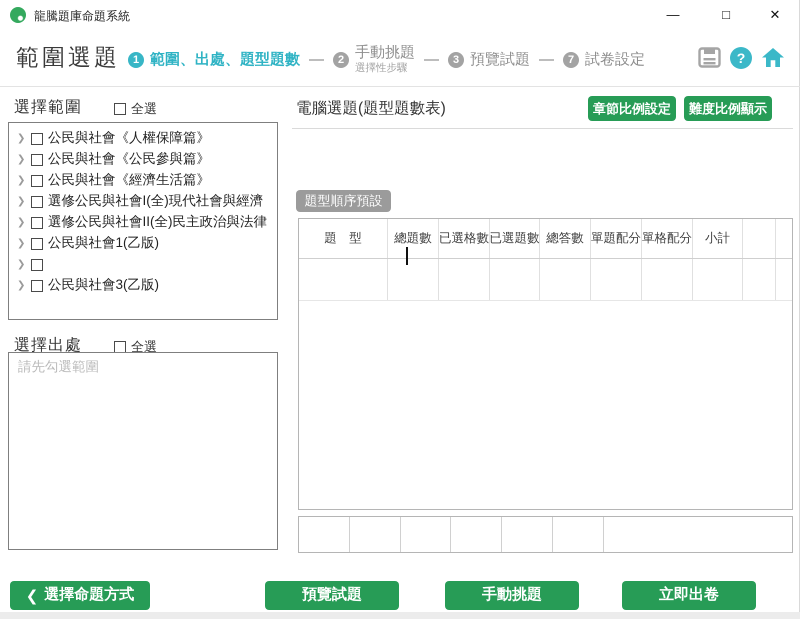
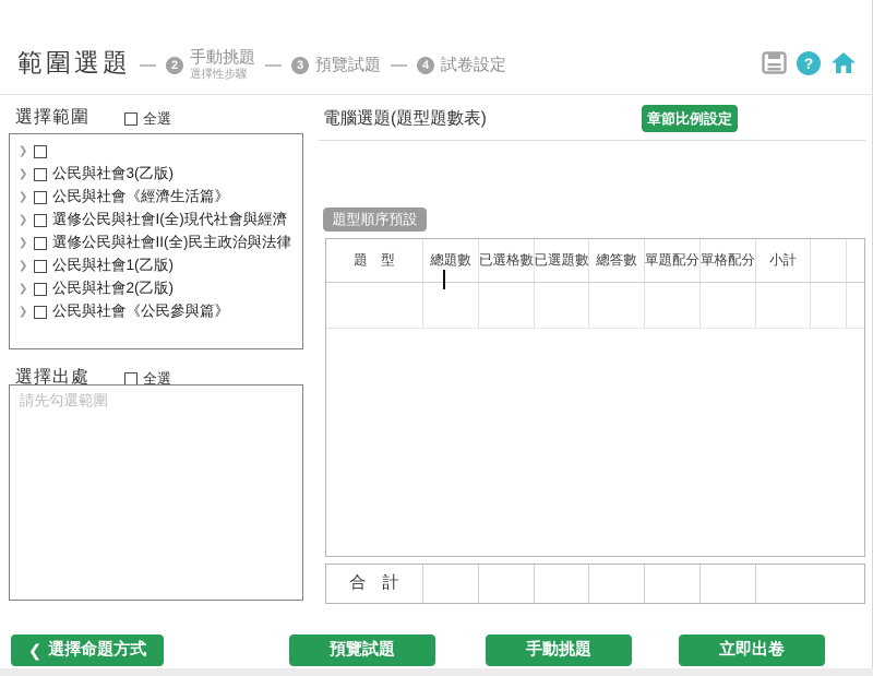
- 龍騰題庫命題系統
- —
- □
- ✕
  範圍選題
- 1
- 範圍、出處、題型題數
  2
  手動挑題
  選擇性步驟
  3
  預覽試題
- 7
+ 4
  試卷設定
  ?
  選擇範圍
  全選
  ❯
- 公民與社會《人權保障篇》
  ❯
- 公民與社會《公民參與篇》
+ 公民與社會3(乙版)
  ❯
  公民與社會《經濟生活篇》
  ❯
  選修公民與社會I(全)現代社會與經濟
  ❯
  選修公民與社會II(全)民主政治與法律
  ❯
  公民與社會1(乙版)
  ❯
+ 公民與社會2(乙版)
  ❯
- 公民與社會3(乙版)
+ 公民與社會《公民參與篇》
  選擇出處
  全選
  請先勾選範圍
  電腦選題(題型題數表)
  章節比例設定
- 難度比例顯示
  題型順序預設
  題 型
  總題數
  已選格數
  已選題數
  總答數
  單題配分
  單格配分
  小計
+ 合 計
  ❮
  選擇命題方式
  預覽試題
  手動挑題
  立即出卷
